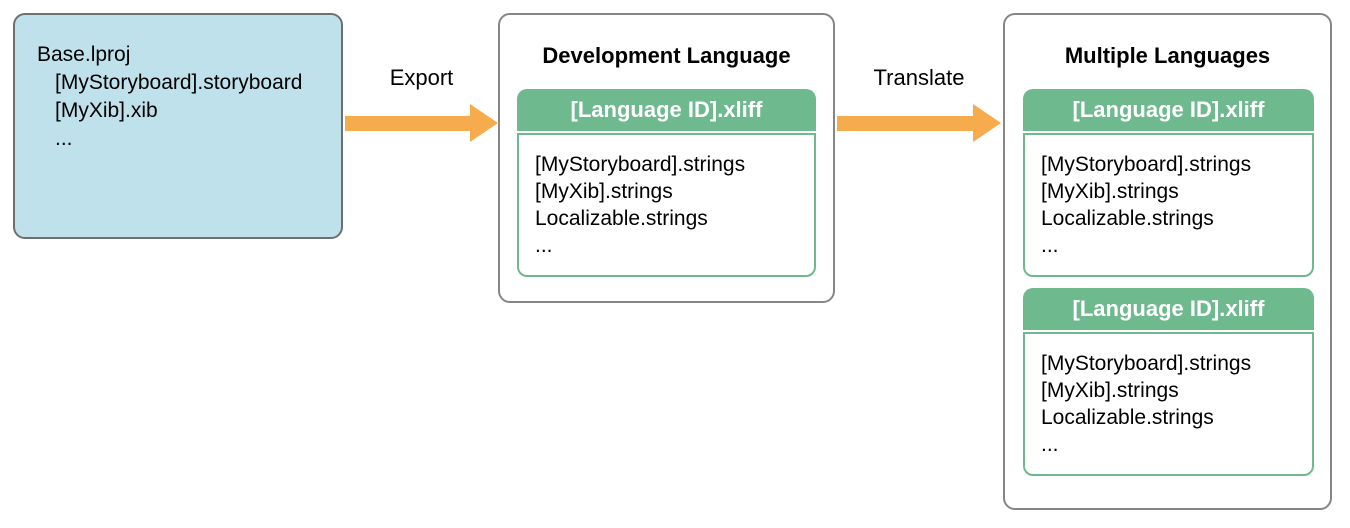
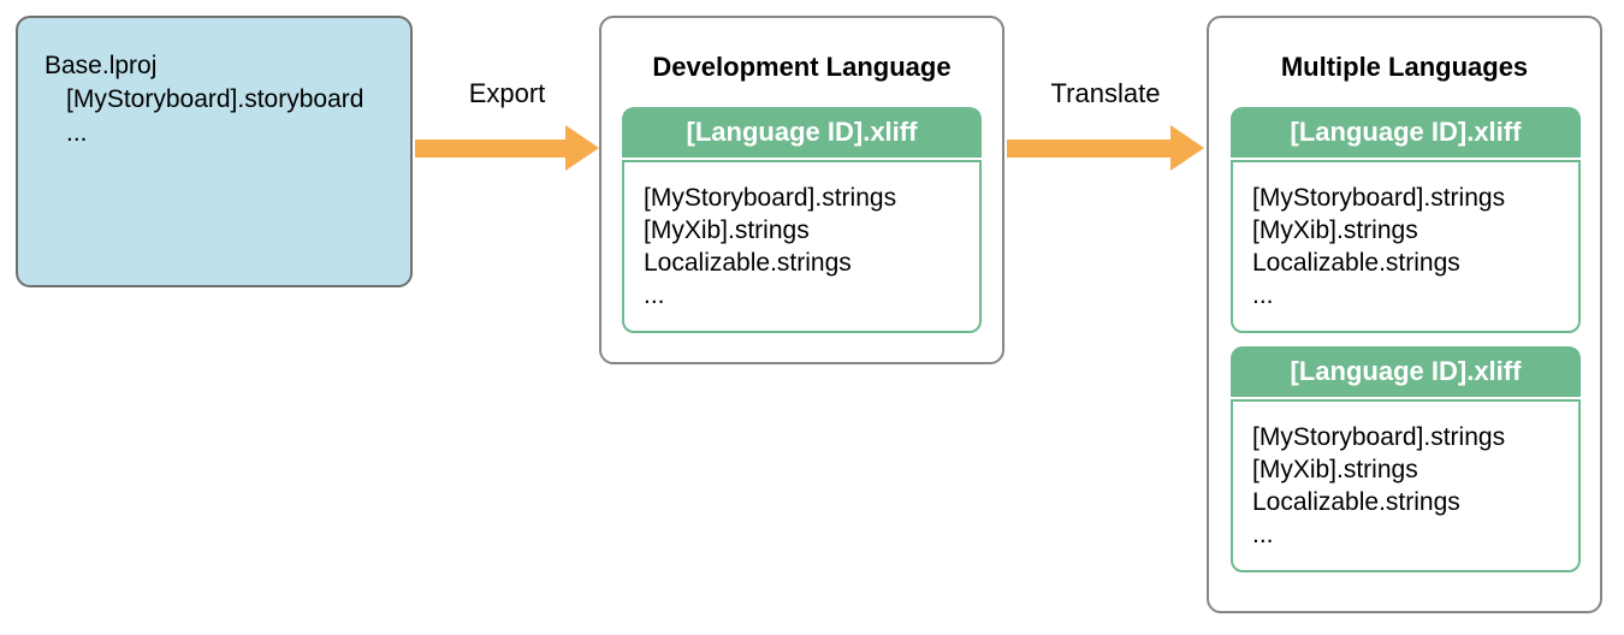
  Base.lproj
  [MyStoryboard].storyboard
- [MyXib].xib
  ...
  Export
  Development Language
  [Language ID].xliff
  [MyStoryboard].strings
  [MyXib].strings
  Localizable.strings
  ...
  Translate
  Multiple Languages
  [Language ID].xliff
  [MyStoryboard].strings
  [MyXib].strings
  Localizable.strings
  ...
  [Language ID].xliff
  [MyStoryboard].strings
  [MyXib].strings
  Localizable.strings
  ...
